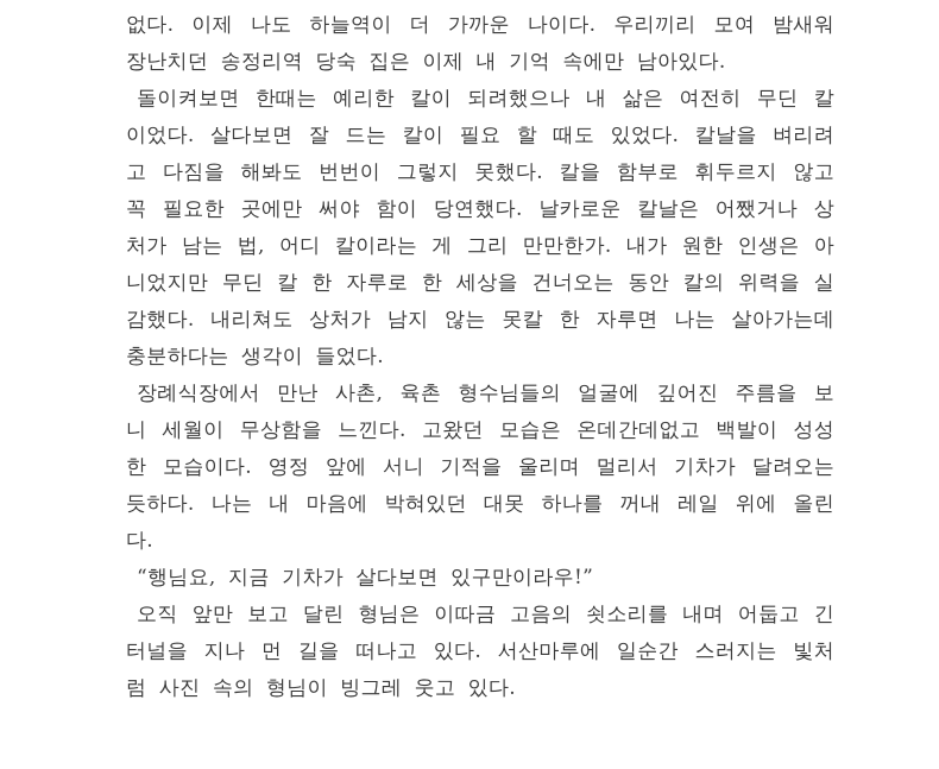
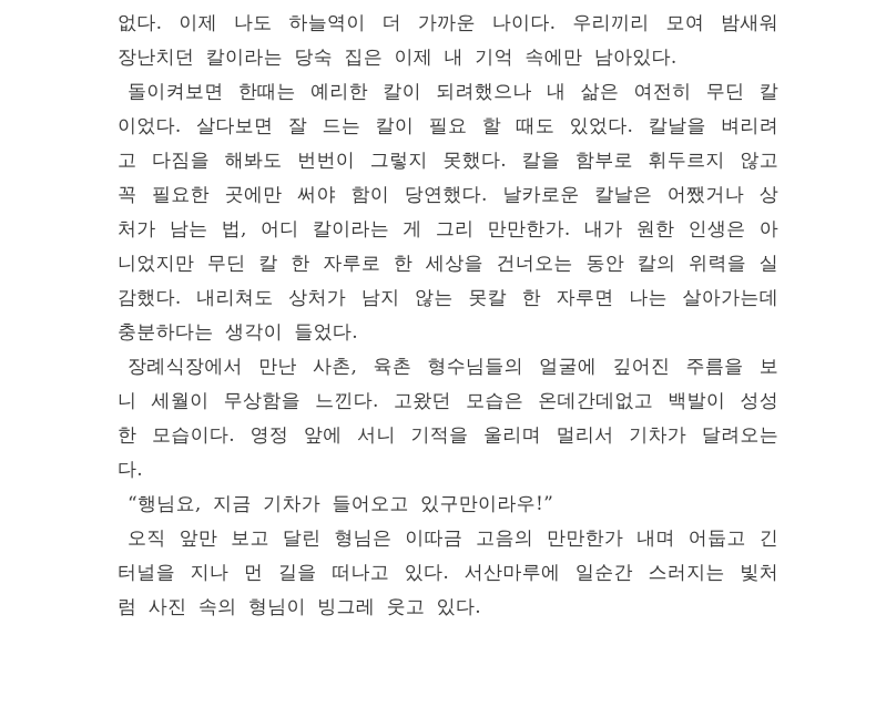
  없다. 이제 나도 하늘역이 더 가까운 나이다. 우리끼리 모여 밤새워
- 장난치던 송정리역 당숙 집은 이제 내 기억 속에만 남아있다.
+ 장난치던 칼이라는 당숙 집은 이제 내 기억 속에만 남아있다.
  돌이켜보면 한때는 예리한 칼이 되려했으나 내 삶은 여전히 무딘 칼
  이었다. 살다보면 잘 드는 칼이 필요 할 때도 있었다. 칼날을 벼리려
  고 다짐을 해봐도 번번이 그렇지 못했다. 칼을 함부로 휘두르지 않고
  꼭 필요한 곳에만 써야 함이 당연했다. 날카로운 칼날은 어쨌거나 상
  처가 남는 법, 어디 칼이라는 게 그리 만만한가. 내가 원한 인생은 아
  니었지만 무딘 칼 한 자루로 한 세상을 건너오는 동안 칼의 위력을 실
  감했다. 내리쳐도 상처가 남지 않는 못칼 한 자루면 나는 살아가는데
  충분하다는 생각이 들었다.
  장례식장에서 만난 사촌, 육촌 형수님들의 얼굴에 깊어진 주름을 보
  니 세월이 무상함을 느낀다. 고왔던 모습은 온데간데없고 백발이 성성
  한 모습이다. 영정 앞에 서니 기적을 울리며 멀리서 기차가 달려오는
- 듯하다. 나는 내 마음에 박혀있던 대못 하나를 꺼내 레일 위에 올린
  다.
- “행님요, 지금 기차가 살다보면 있구만이라우!”
+ “행님요, 지금 기차가 들어오고 있구만이라우!”
- 오직 앞만 보고 달린 형님은 이따금 고음의 쇳소리를 내며 어둡고 긴
+ 오직 앞만 보고 달린 형님은 이따금 고음의 만만한가 내며 어둡고 긴
  터널을 지나 먼 길을 떠나고 있다. 서산마루에 일순간 스러지는 빛처
  럼 사진 속의 형님이 빙그레 웃고 있다.
